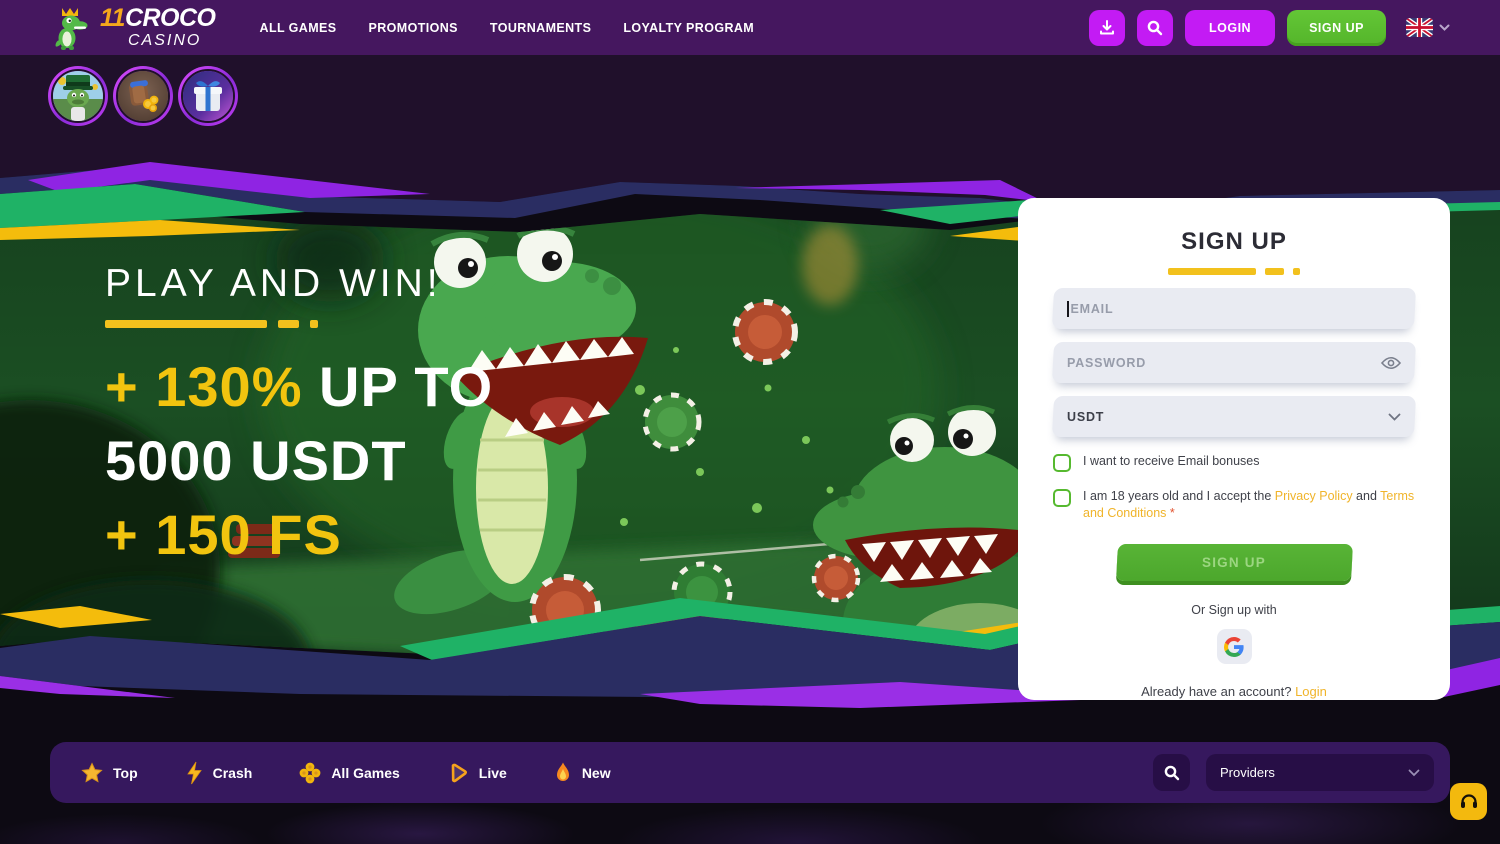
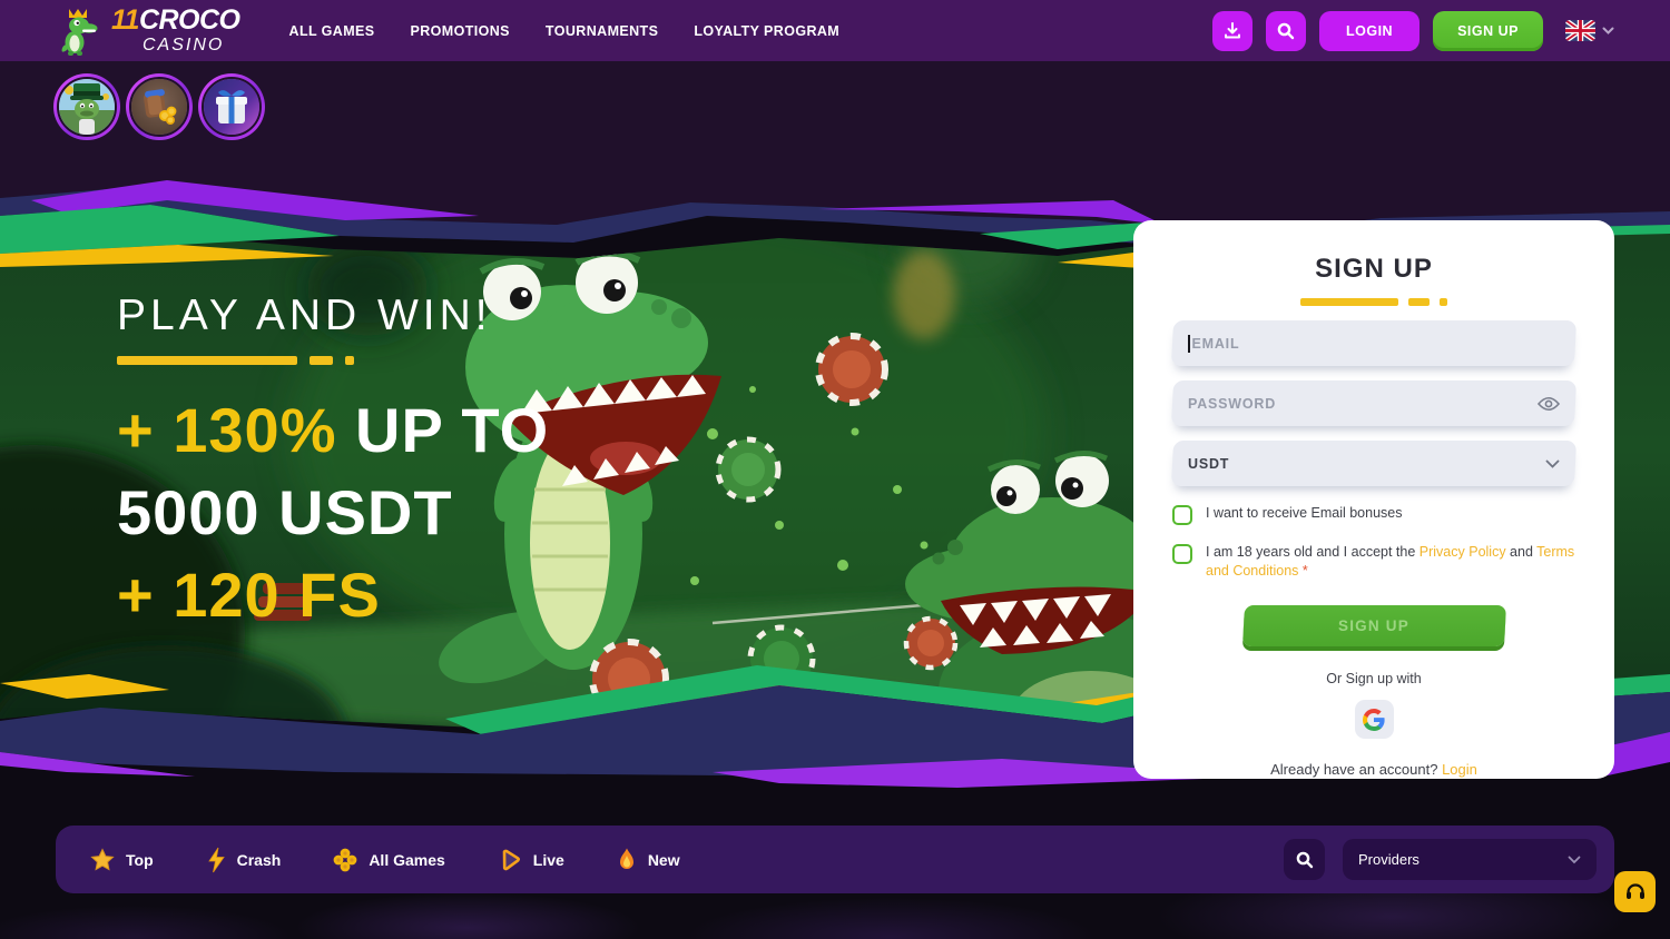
  11CROCO
  CASINO
  ALL GAMES
  PROMOTIONS
  TOURNAMENTS
  LOYALTY PROGRAM
  LOGIN
  SIGN UP
  PLAY AND WIN!
  + 130% UP TO
  5000 USDT
- + 150 FS
+ + 120 FS
  SIGN UP
  EMAIL
  PASSWORD
  USDT
  I want to receive Email bonuses
  I am 18 years old and I accept the Privacy Policy and Terms and Conditions *
  SIGN UP
  Or Sign up with
  Already have an account? Login
  Top
  Crash
  All Games
  Live
  New
  Providers
